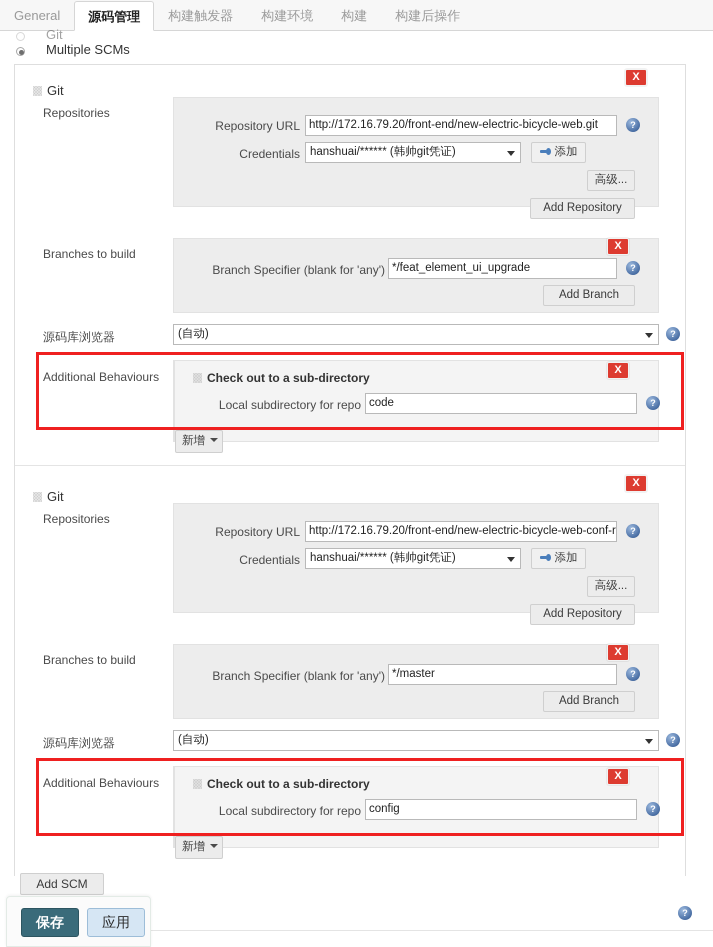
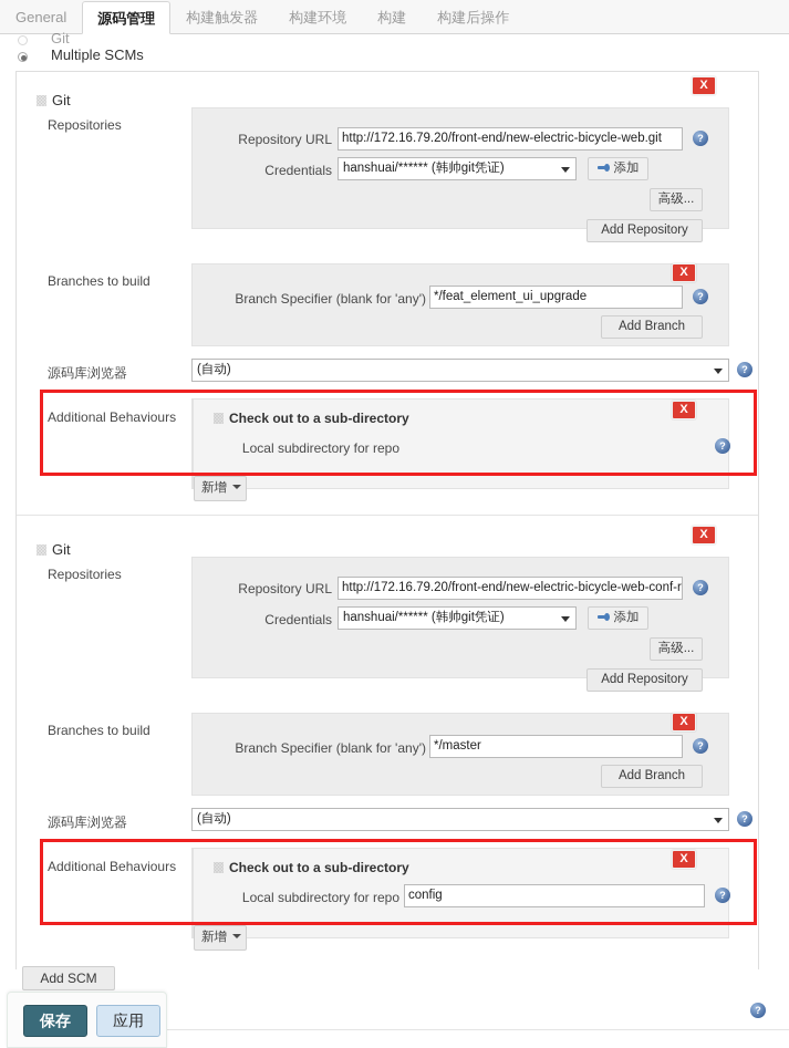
  General
  源码管理
  构建触发器
  构建环境
  构建
  构建后操作
  Git
  Multiple SCMs
  X
  Git
  Repositories
  Repository URL
  http://172.16.79.20/front-end/new-electric-bicycle-web.git
  ?
  Credentials
  hanshuai/****** (韩帅git凭证)
  添加
  高级...
  Add Repository
  Branches to build
  X
  Branch Specifier (blank for 'any')
  */feat_element_ui_upgrade
  ?
  Add Branch
  源码库浏览器
  (自动)
  ?
  Additional Behaviours
  X
  Check out to a sub-directory
  Local subdirectory for repo
- code
  ?
  新增
  X
  Git
  Repositories
  Repository URL
  http://172.16.79.20/front-end/new-electric-bicycle-web-conf-r
  ?
  Credentials
  hanshuai/****** (韩帅git凭证)
  添加
  高级...
  Add Repository
  Branches to build
  X
  Branch Specifier (blank for 'any')
  */master
  ?
  Add Branch
  源码库浏览器
  (自动)
  ?
  Additional Behaviours
  X
  Check out to a sub-directory
  Local subdirectory for repo
  config
  ?
  新增
  Add SCM
  ?
  保存
  应用
